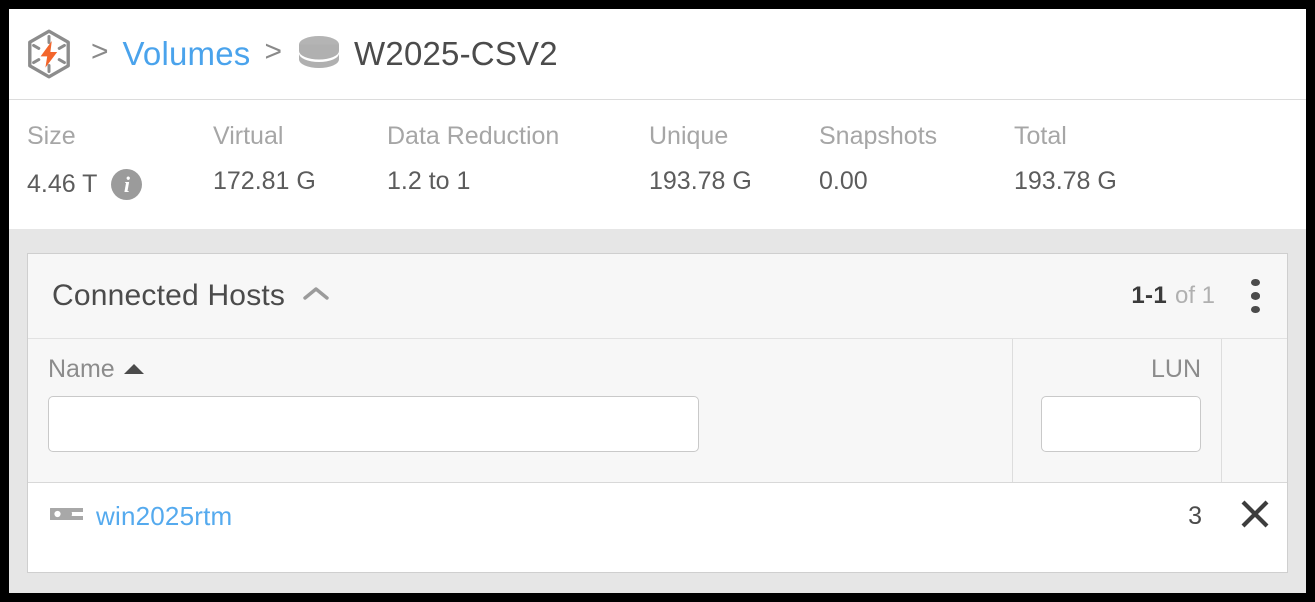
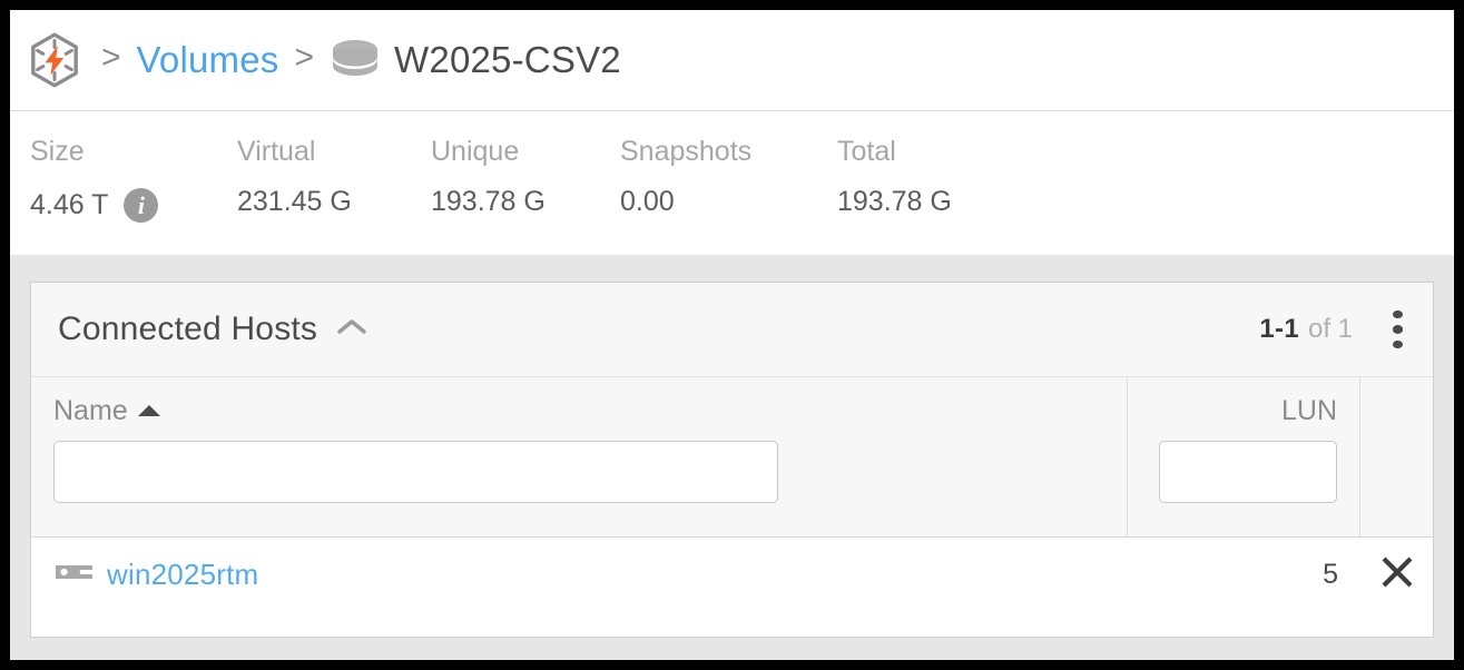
  >
  Volumes
  >
  W2025-CSV2
  Size
  4.46 T
  i
  Virtual
- 172.81 G
+ 231.45 G
- Data Reduction
- 1.2 to 1
  Unique
  193.78 G
  Snapshots
  0.00
  Total
  193.78 G
  Connected Hosts
  1-1
  of 1
  Name
  LUN
  win2025rtm
- 3
+ 5
